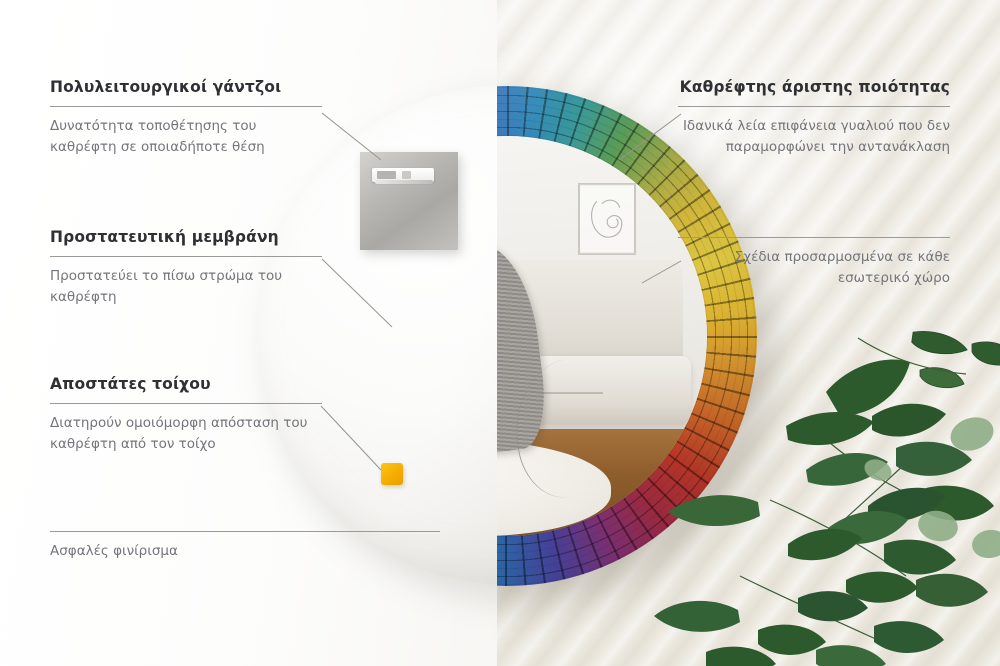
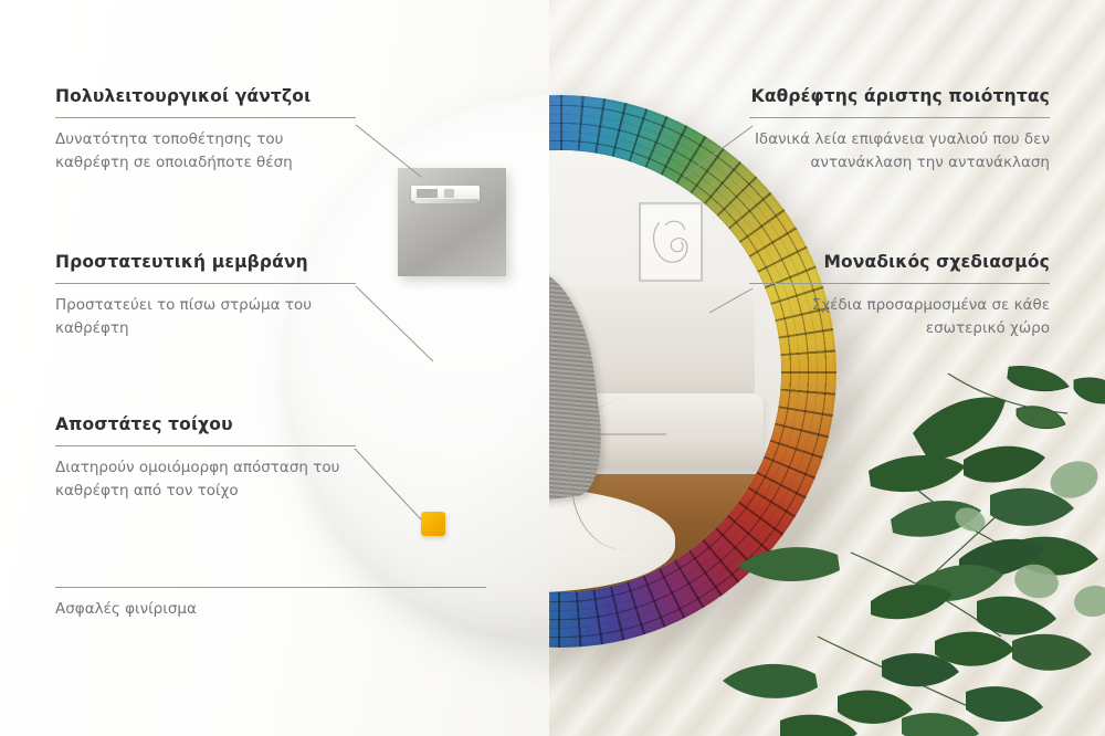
  Πολυλειτουργικοί γάντζοι
  Δυνατότητα τοποθέτησης του καθρέφτη σε οποιαδήποτε θέση
  Προστατευτική μεμβράνη
  Προστατεύει το πίσω στρώμα του καθρέφτη
  Αποστάτες τοίχου
  Διατηρούν ομοιόμορφη απόσταση του καθρέφτη από τον τοίχο
  Ασφαλές φινίρισμα
  Καθρέφτης άριστης ποιότητας
- Ιδανικά λεία επιφάνεια γυαλιού που δεν παραμορφώνει την αντανάκλαση
+ Ιδανικά λεία επιφάνεια γυαλιού που δεν αντανάκλαση την αντανάκλαση
+ Μοναδικός σχεδιασμός
  Σχέδια προσαρμοσμένα σε κάθε εσωτερικό χώρο
